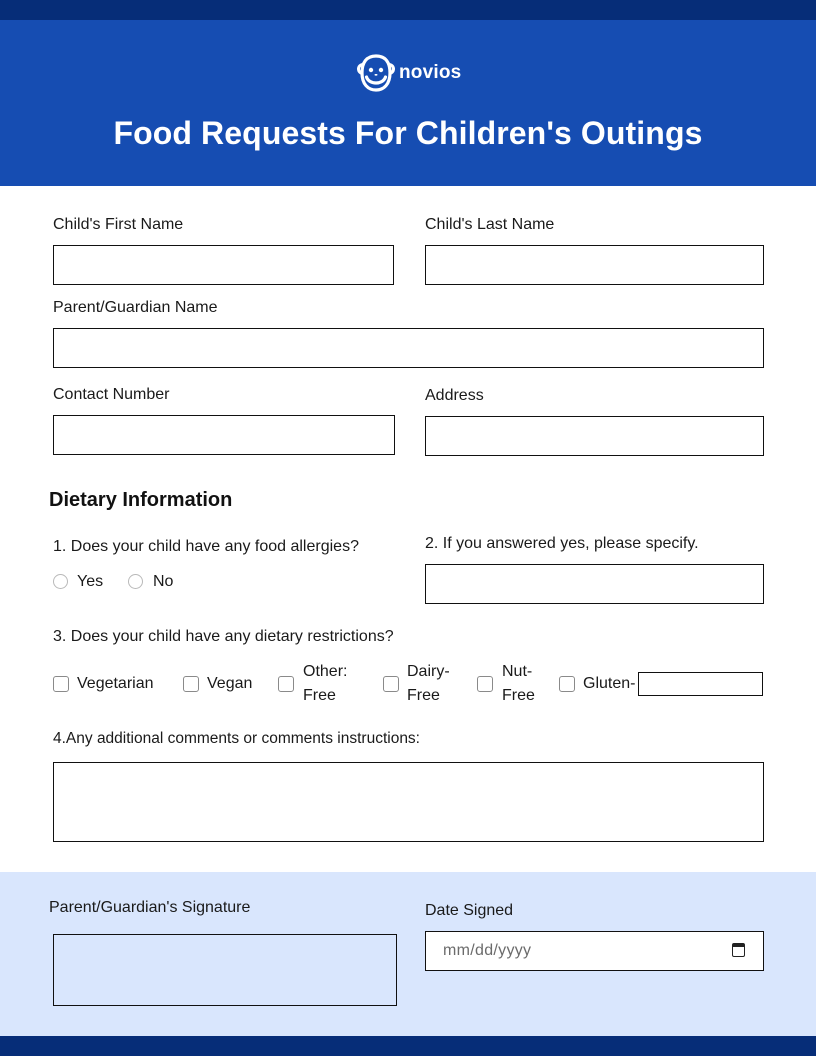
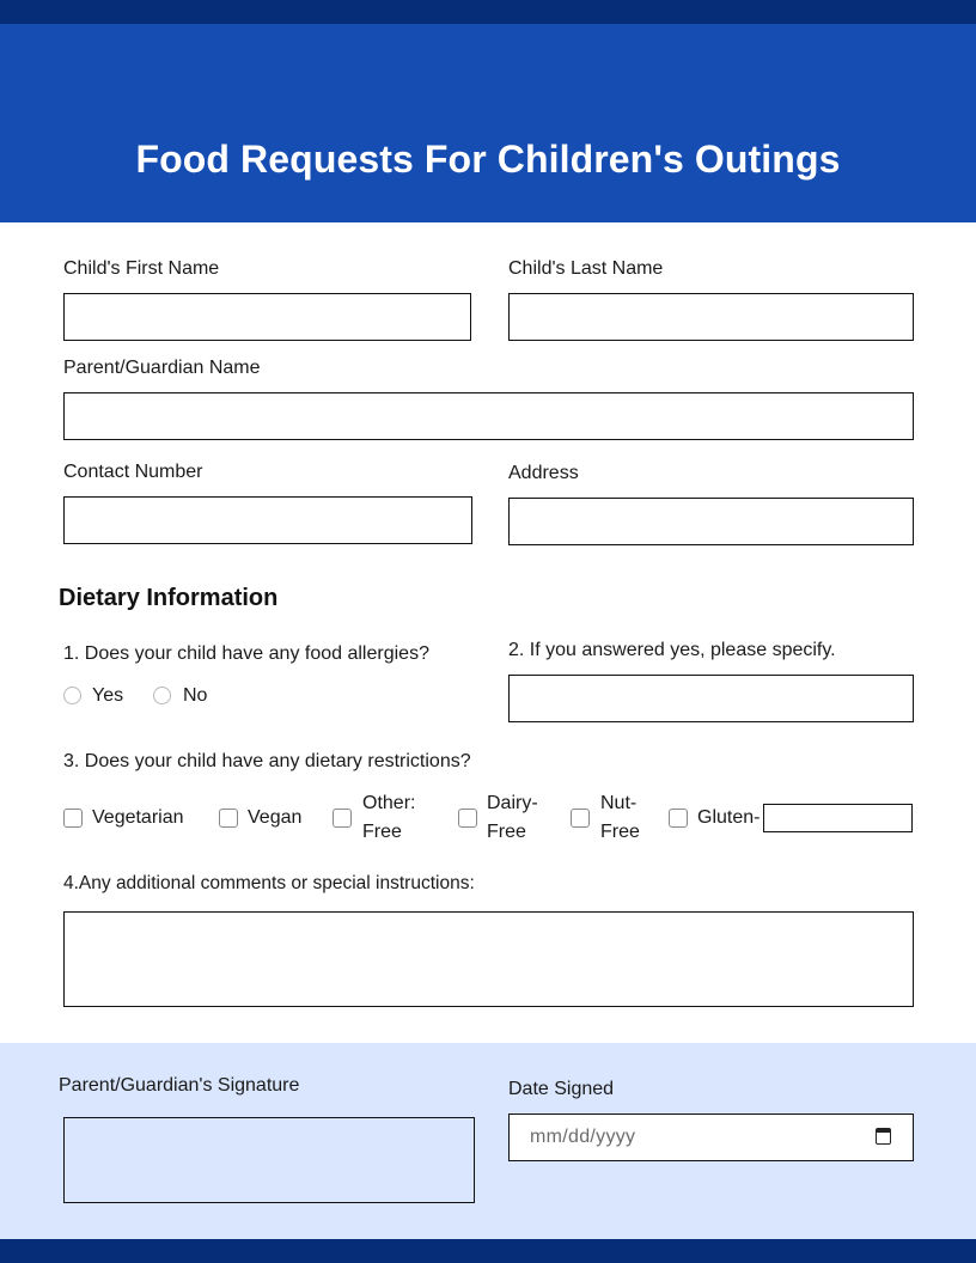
- novios
  Food Requests For Children's Outings
  Child's First Name
  Child's Last Name
  Parent/Guardian Name
  Contact Number
  Address
  Dietary Information
  1. Does your child have any food allergies?
  Yes
  No
  2. If you answered yes, please specify.
  3. Does your child have any dietary restrictions?
  Vegetarian
  Vegan
  Other:
  Free
  Dairy-
  Free
  Nut-
  Free
  Gluten-
- 4.Any additional comments or comments instructions:
+ 4.Any additional comments or special instructions:
  Parent/Guardian's Signature
  Date Signed
  mm/dd/yyyy
